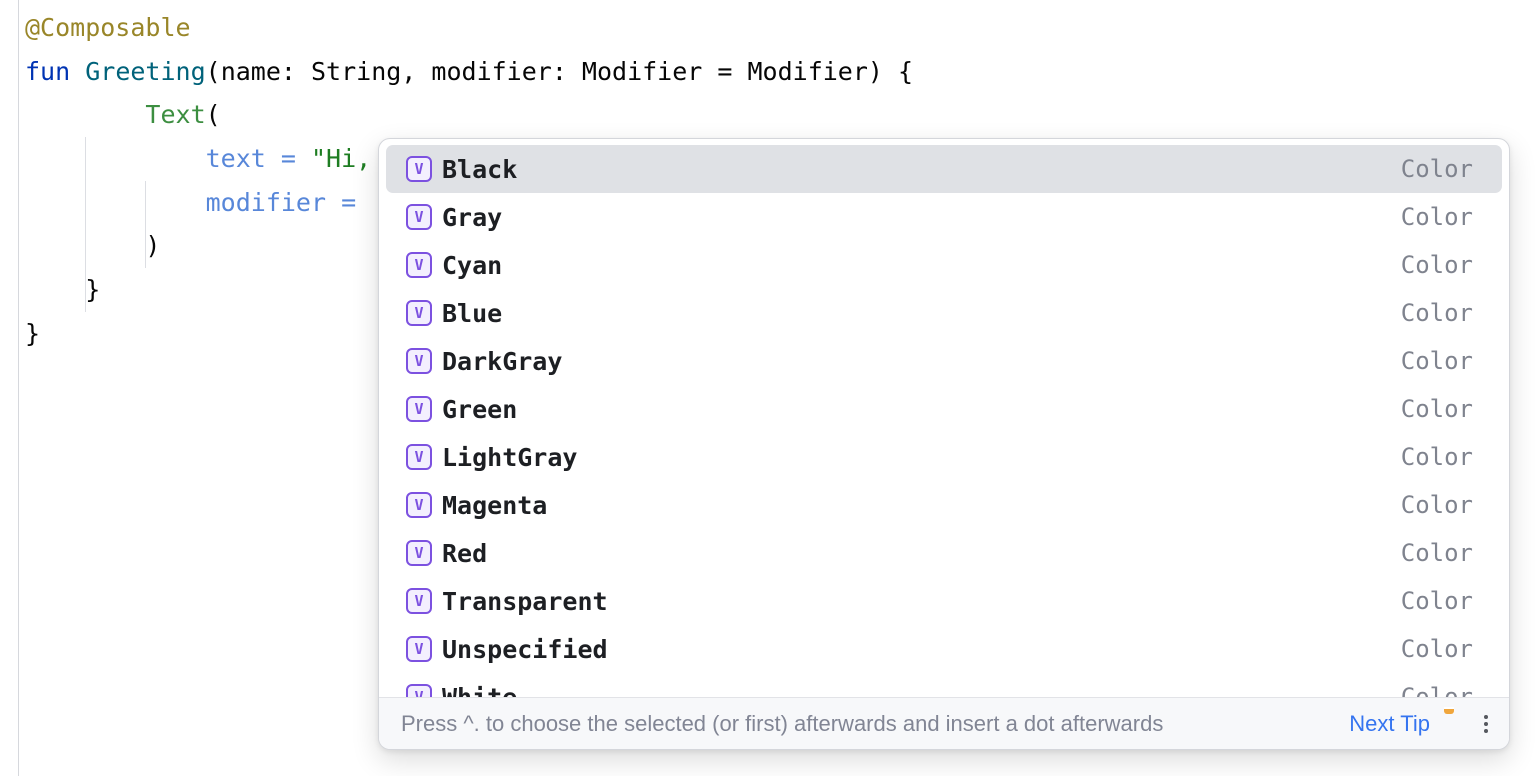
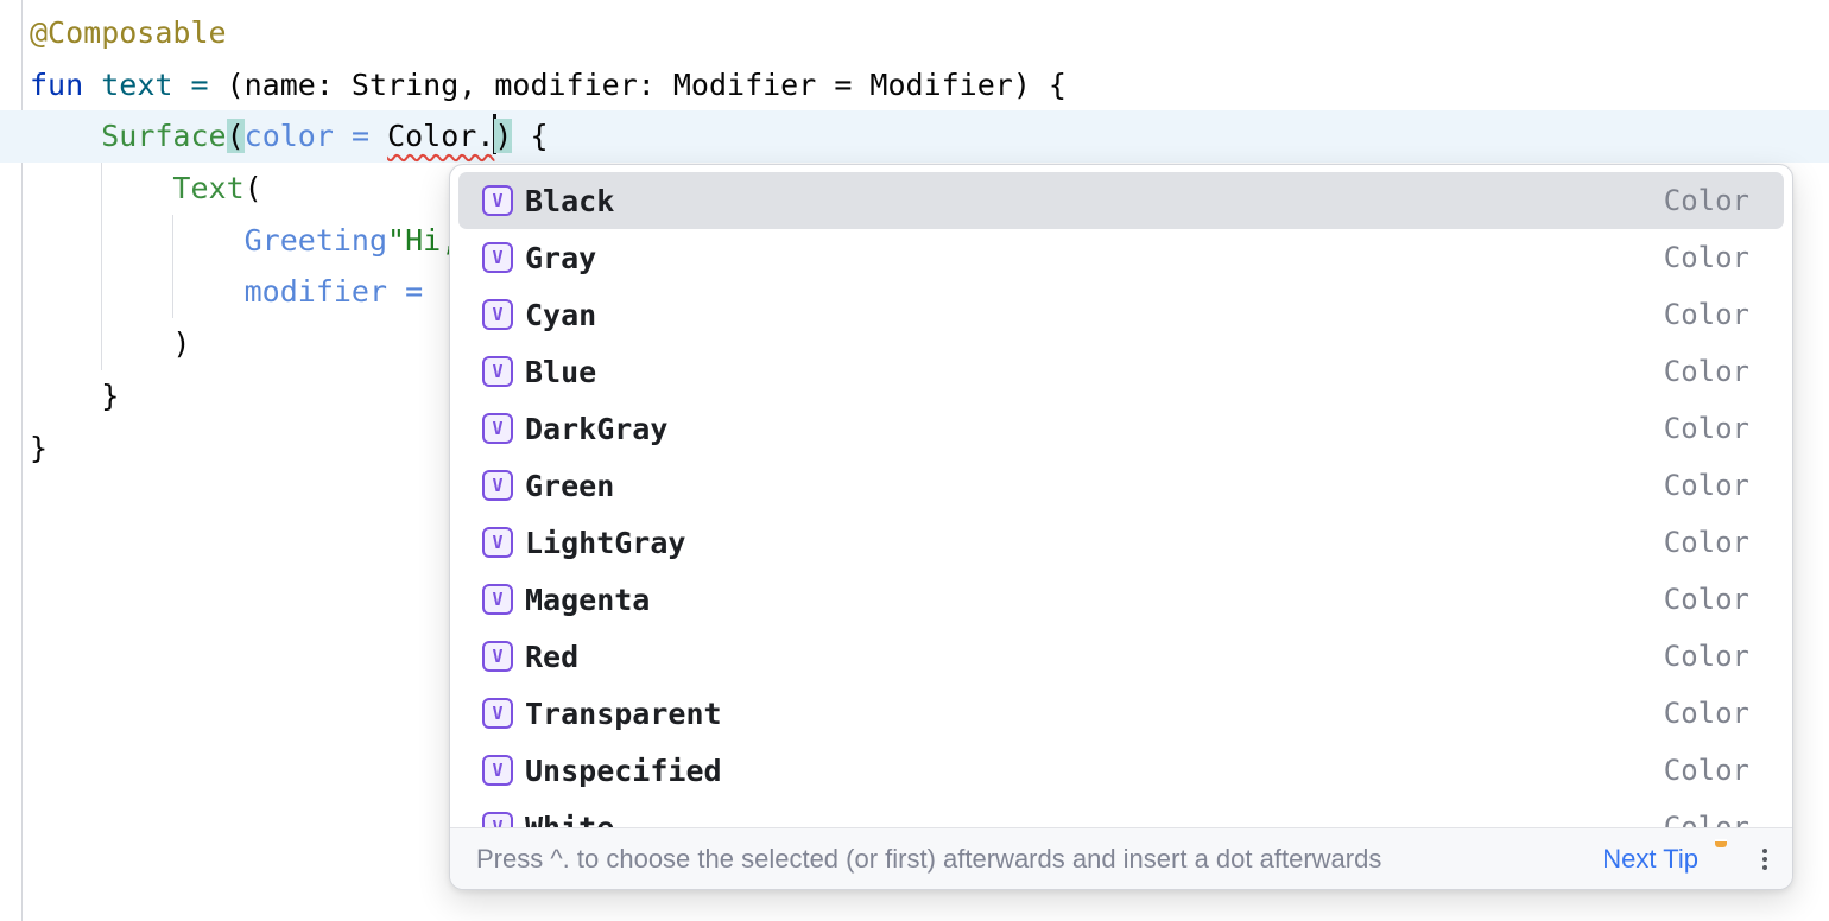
  @Composable
- fun Greeting(name: String, modifier: Modifier = Modifier) {
+ fun text = (name: String, modifier: Modifier = Modifier) {
+ Surface(color = Color.) {
  Text(
- text = "Hi,
+ Greeting"Hi
  modifier =
  )
  }
  }
  V
  Black
  Color
  V
  Gray
  Color
  V
  Cyan
  Color
  V
  Blue
  Color
  V
  DarkGray
  Color
  V
  Green
  Color
  V
  LightGray
  Color
  V
  Magenta
  Color
  V
  Red
  Color
  V
  Transparent
  Color
  V
  Unspecified
  Color
  Press ^. to choose the selected (or first) afterwards and insert a dot afterwards
  Next Tip
